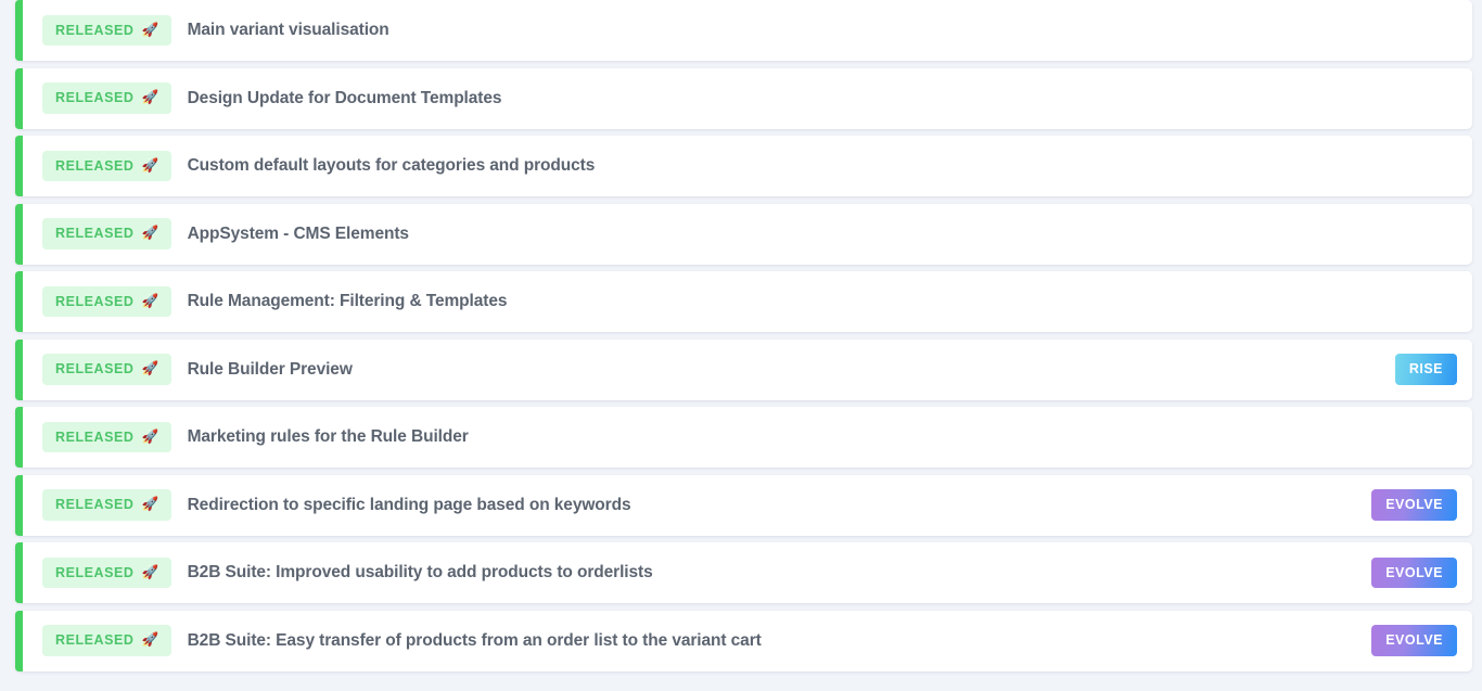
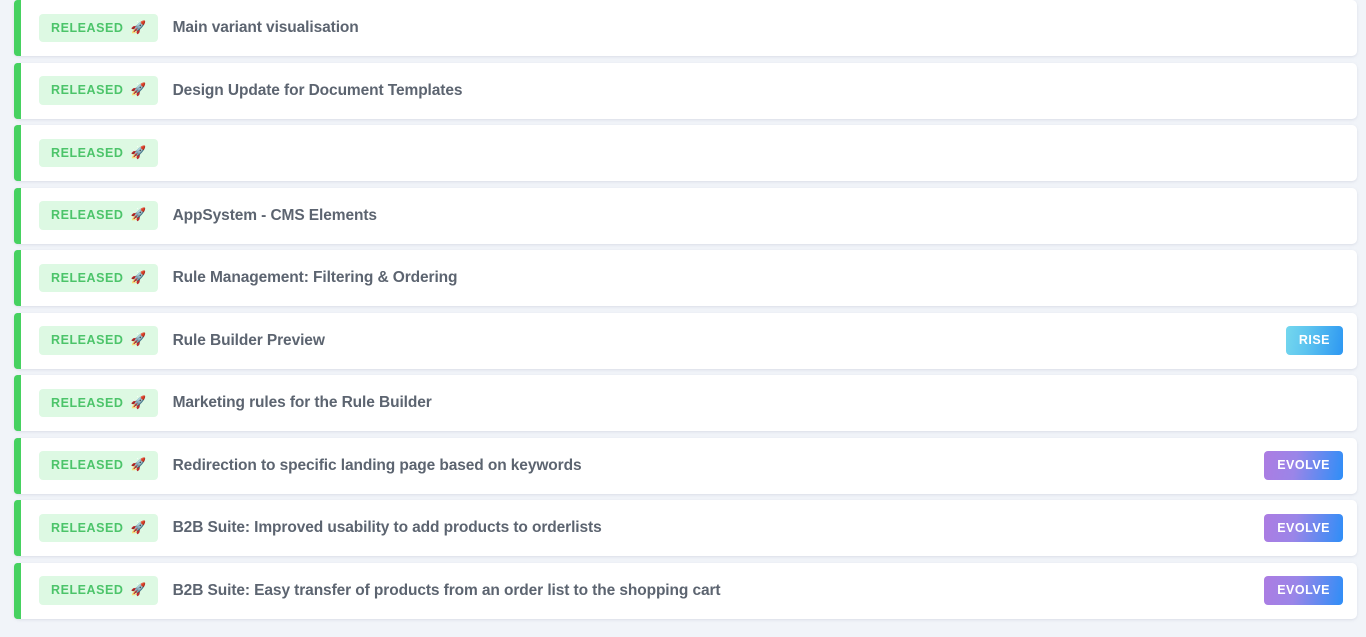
  RELEASED
  🚀
  Main variant visualisation
  RELEASED
  🚀
  Design Update for Document Templates
  RELEASED
  🚀
- Custom default layouts for categories and products
  RELEASED
  🚀
  AppSystem - CMS Elements
  RELEASED
  🚀
- Rule Management: Filtering & Templates
+ Rule Management: Filtering & Ordering
  RELEASED
  🚀
  Rule Builder Preview
  RISE
  RELEASED
  🚀
  Marketing rules for the Rule Builder
  RELEASED
  🚀
  Redirection to specific landing page based on keywords
  EVOLVE
  RELEASED
  🚀
  B2B Suite: Improved usability to add products to orderlists
  EVOLVE
  RELEASED
  🚀
- B2B Suite: Easy transfer of products from an order list to the variant cart
+ B2B Suite: Easy transfer of products from an order list to the shopping cart
  EVOLVE
